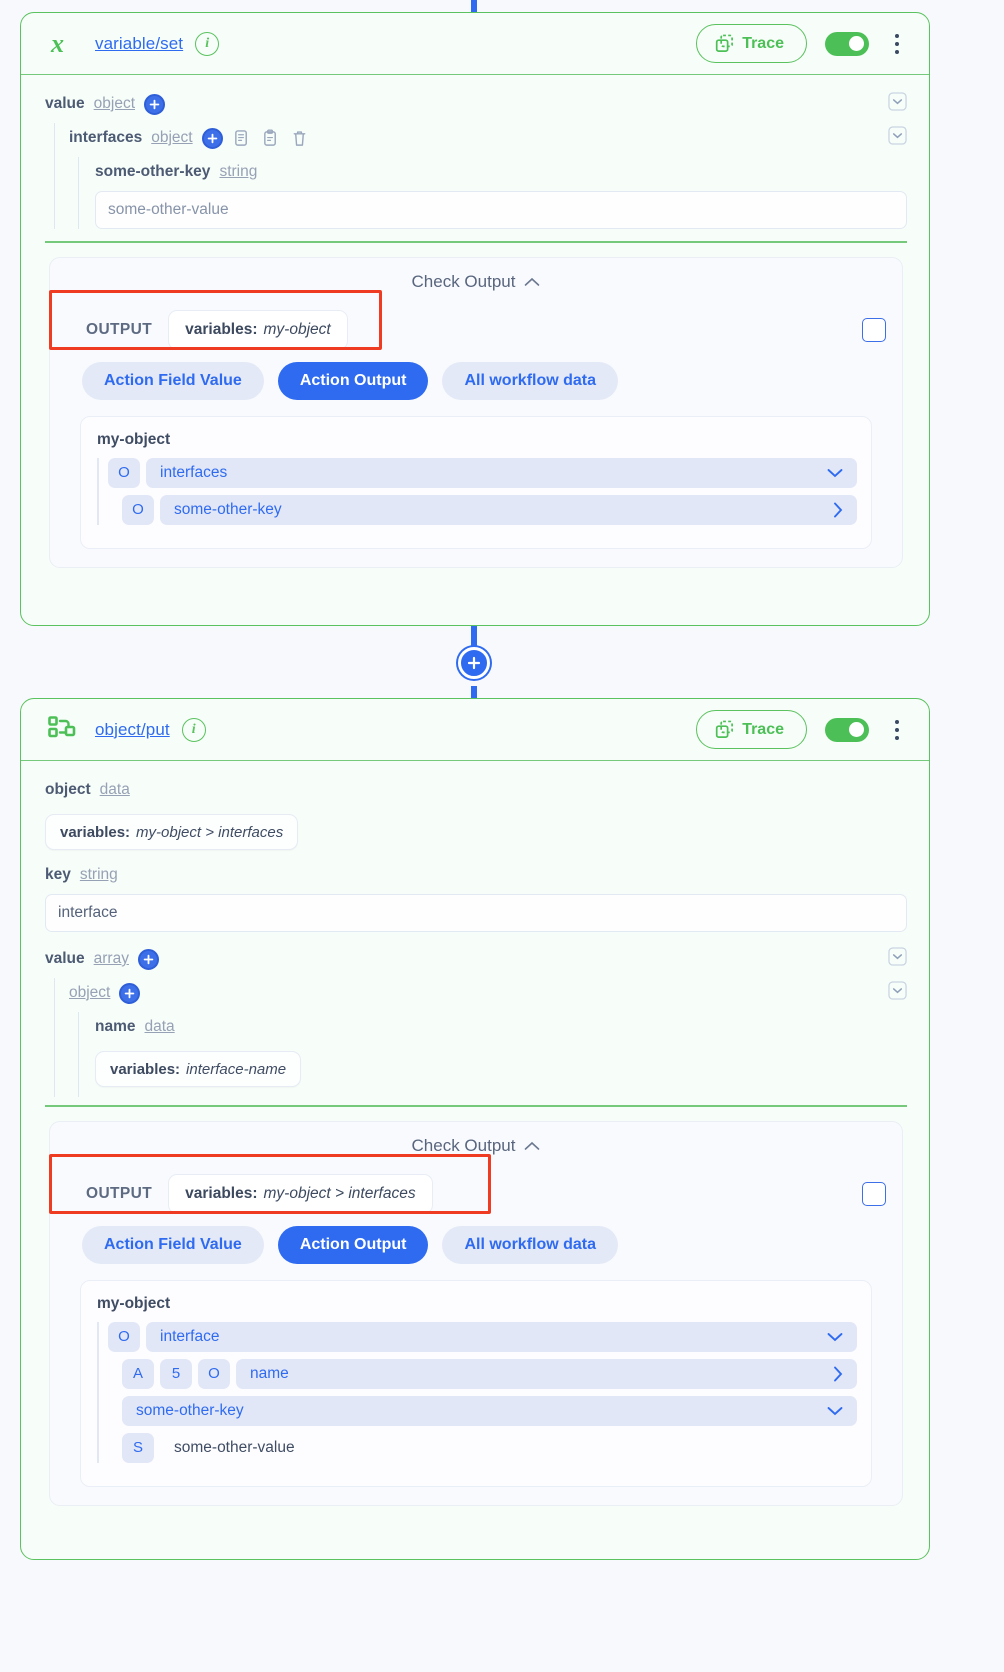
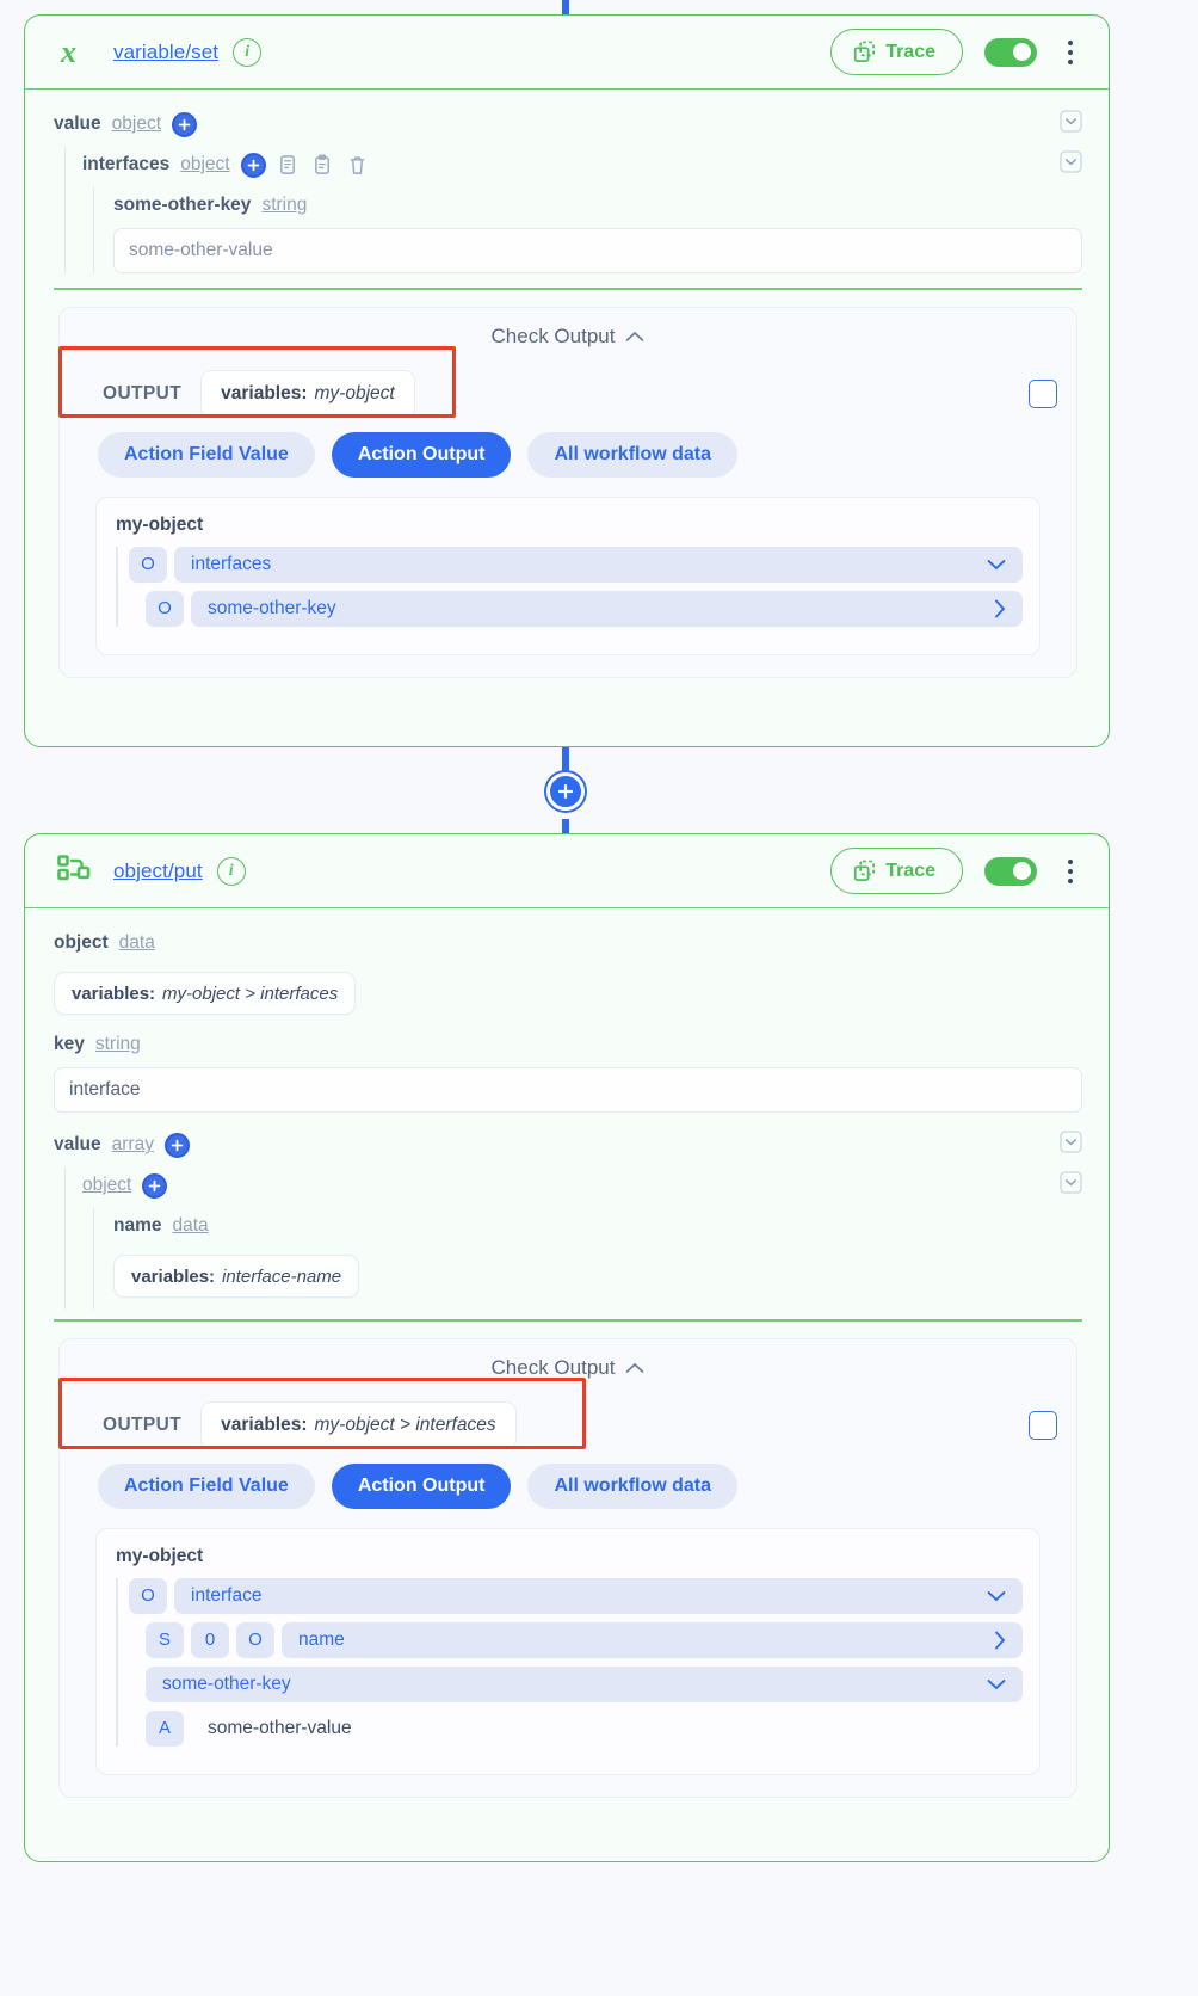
  x
  variable/set
  i
  Trace
  value
  object
  interfaces
  object
  some-other-key
  string
  some-other-value
  Check Output
  OUTPUT
  variables:
  my-object
  Action Field Value
  Action Output
  All workflow data
  my-object
  O
  interfaces
  O
  some-other-key
  object/put
  i
  Trace
  object
  data
  variables:
  my-object > interfaces
  key
  string
  interface
  value
  array
  object
  name
  data
  variables:
  interface-name
  Check Output
  OUTPUT
  variables:
  my-object > interfaces
  Action Field Value
  Action Output
  All workflow data
  my-object
  O
  interface
- A
+ S
- 5
+ 0
  O
  name
  some-other-key
- S
+ A
  some-other-value
